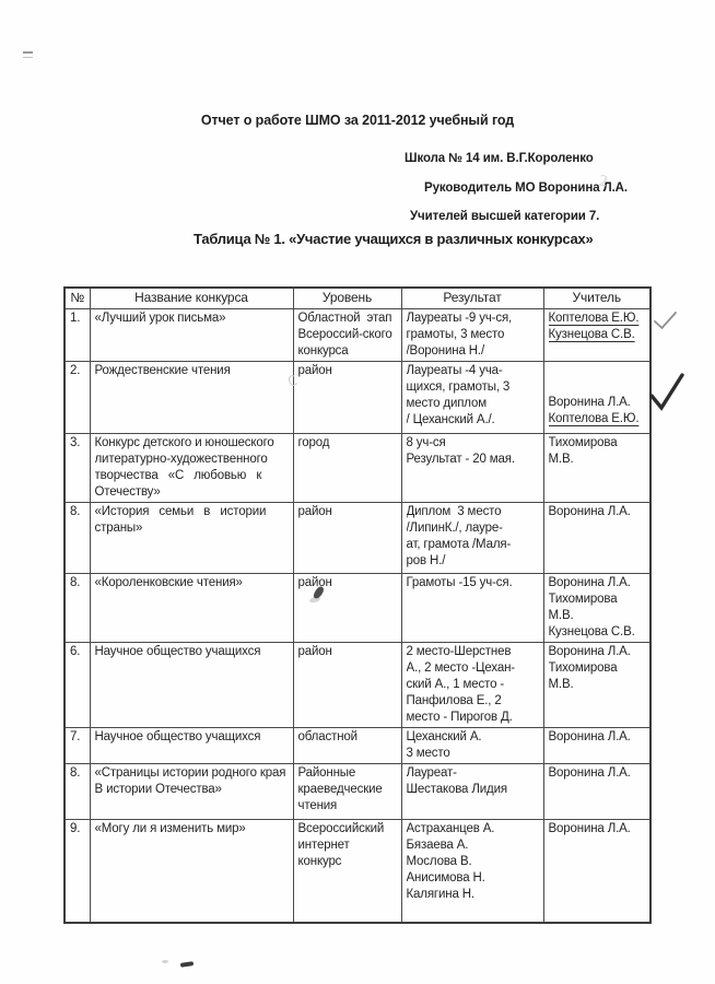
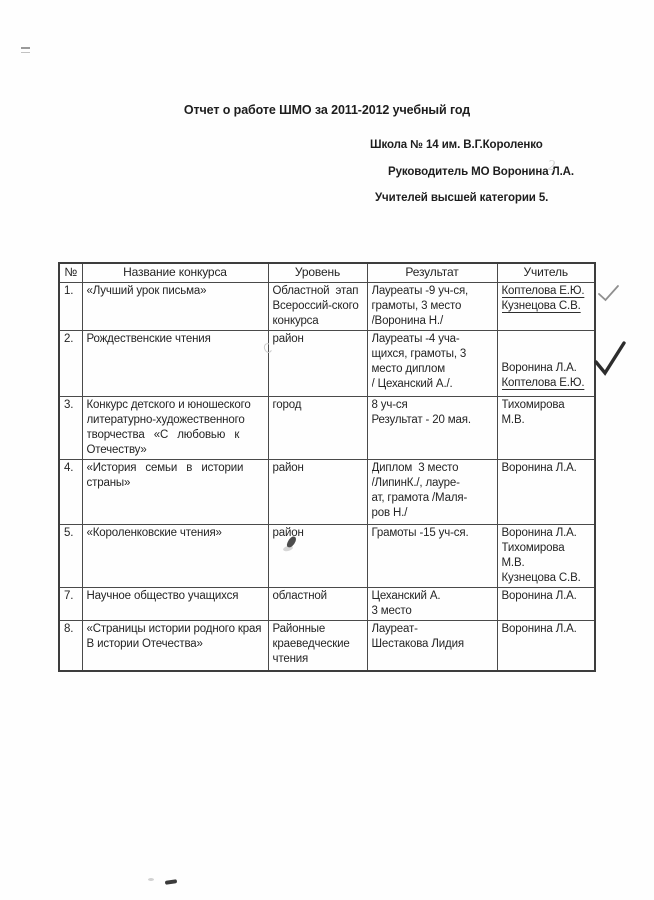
  Отчет о работе ШМО за 2011-2012 учебный год
  Школа № 14 им. В.Г.Короленко
  Руководитель МО Воронина Л.А.
- Учителей высшей категории 7.
+ Учителей высшей категории 5.
- Таблица № 1. «Участие учащихся в различных конкурсах»
  №	Название конкурса	Уровень	Результат	Учитель
  1.	«Лучший урок письма»	Областной этапВсероссий-скогоконкурса	Лауреаты -9 уч-ся,грамоты, 3 место/Воронина Н./	Коптелова Е.Ю.Кузнецова С.В.
  2.	Рождественские чтения	район	Лауреаты -4 уча-щихся, грамоты, 3место диплом/ Цеханский А./.	Воронина Л.А.Коптелова Е.Ю.
  3.	Конкурс детского и юношескоголитературно-художественноготворчества «С любовью кОтечеству»	город	8 уч-сяРезультат - 20 мая.	ТихомироваМ.В.
- 8.	«История семьи в историистраны»	район	Диплом 3 место/ЛипинК./, лауре-ат, грамота /Маля-ров Н./	Воронина Л.А.
+ 4.	«История семьи в историистраны»	район	Диплом 3 место/ЛипинК./, лауре-ат, грамота /Маля-ров Н./	Воронина Л.А.
- 8.	«Короленковские чтения»	район	Грамоты -15 уч-ся.	Воронина Л.А.ТихомироваМ.В.Кузнецова С.В.
+ 5.	«Короленковские чтения»	район	Грамоты -15 уч-ся.	Воронина Л.А.ТихомироваМ.В.Кузнецова С.В.
- 6.	Научное общество учащихся	район	2 место-ШерстневА., 2 место -Цехан-ский А., 1 место -Панфилова Е., 2место - Пирогов Д.	Воронина Л.А.ТихомироваМ.В.
  7.	Научное общество учащихся	областной	Цеханский А.3 место	Воронина Л.А.
  8.	«Страницы истории родного краяВ истории Отечества»	Районныекраеведческиечтения	Лауреат-Шестакова Лидия	Воронина Л.А.
- 9.	«Могу ли я изменить мир»	Всероссийскийинтернетконкурс	Астраханцев А.Бязаева А.Мослова В.Анисимова Н.Калягина Н.	Воронина Л.А.
